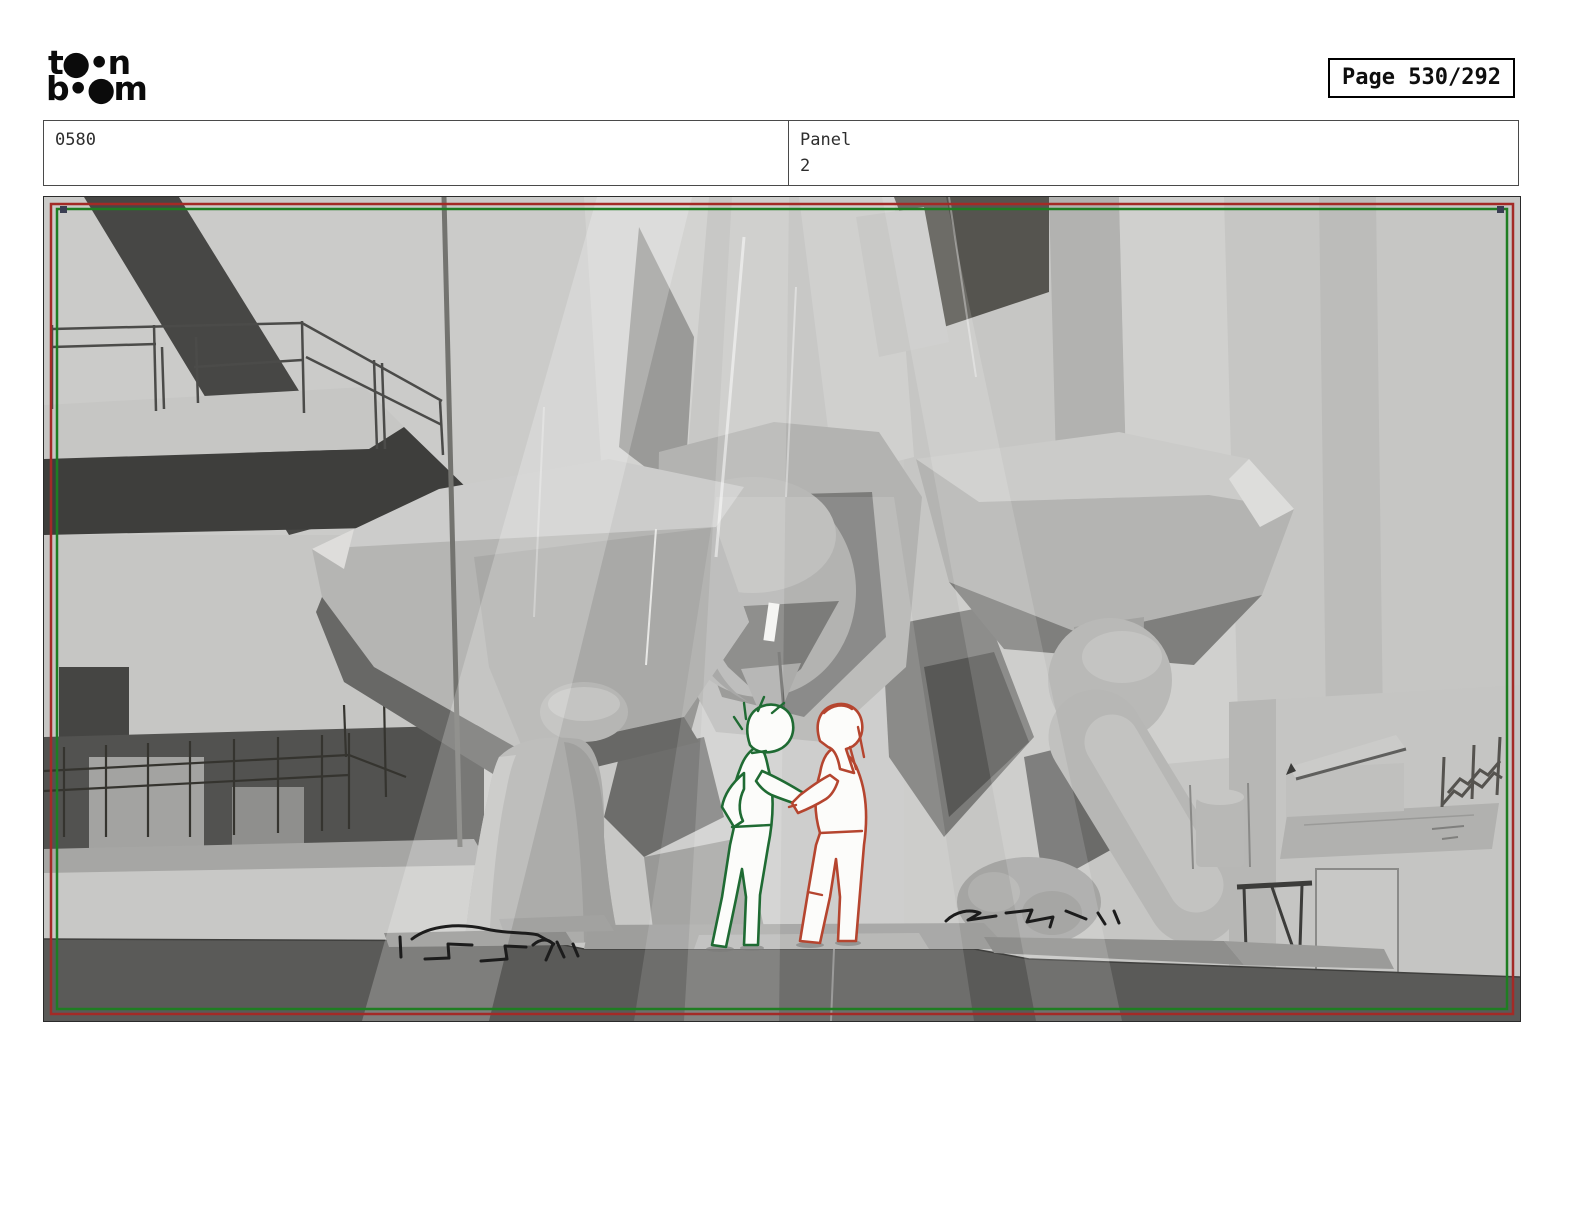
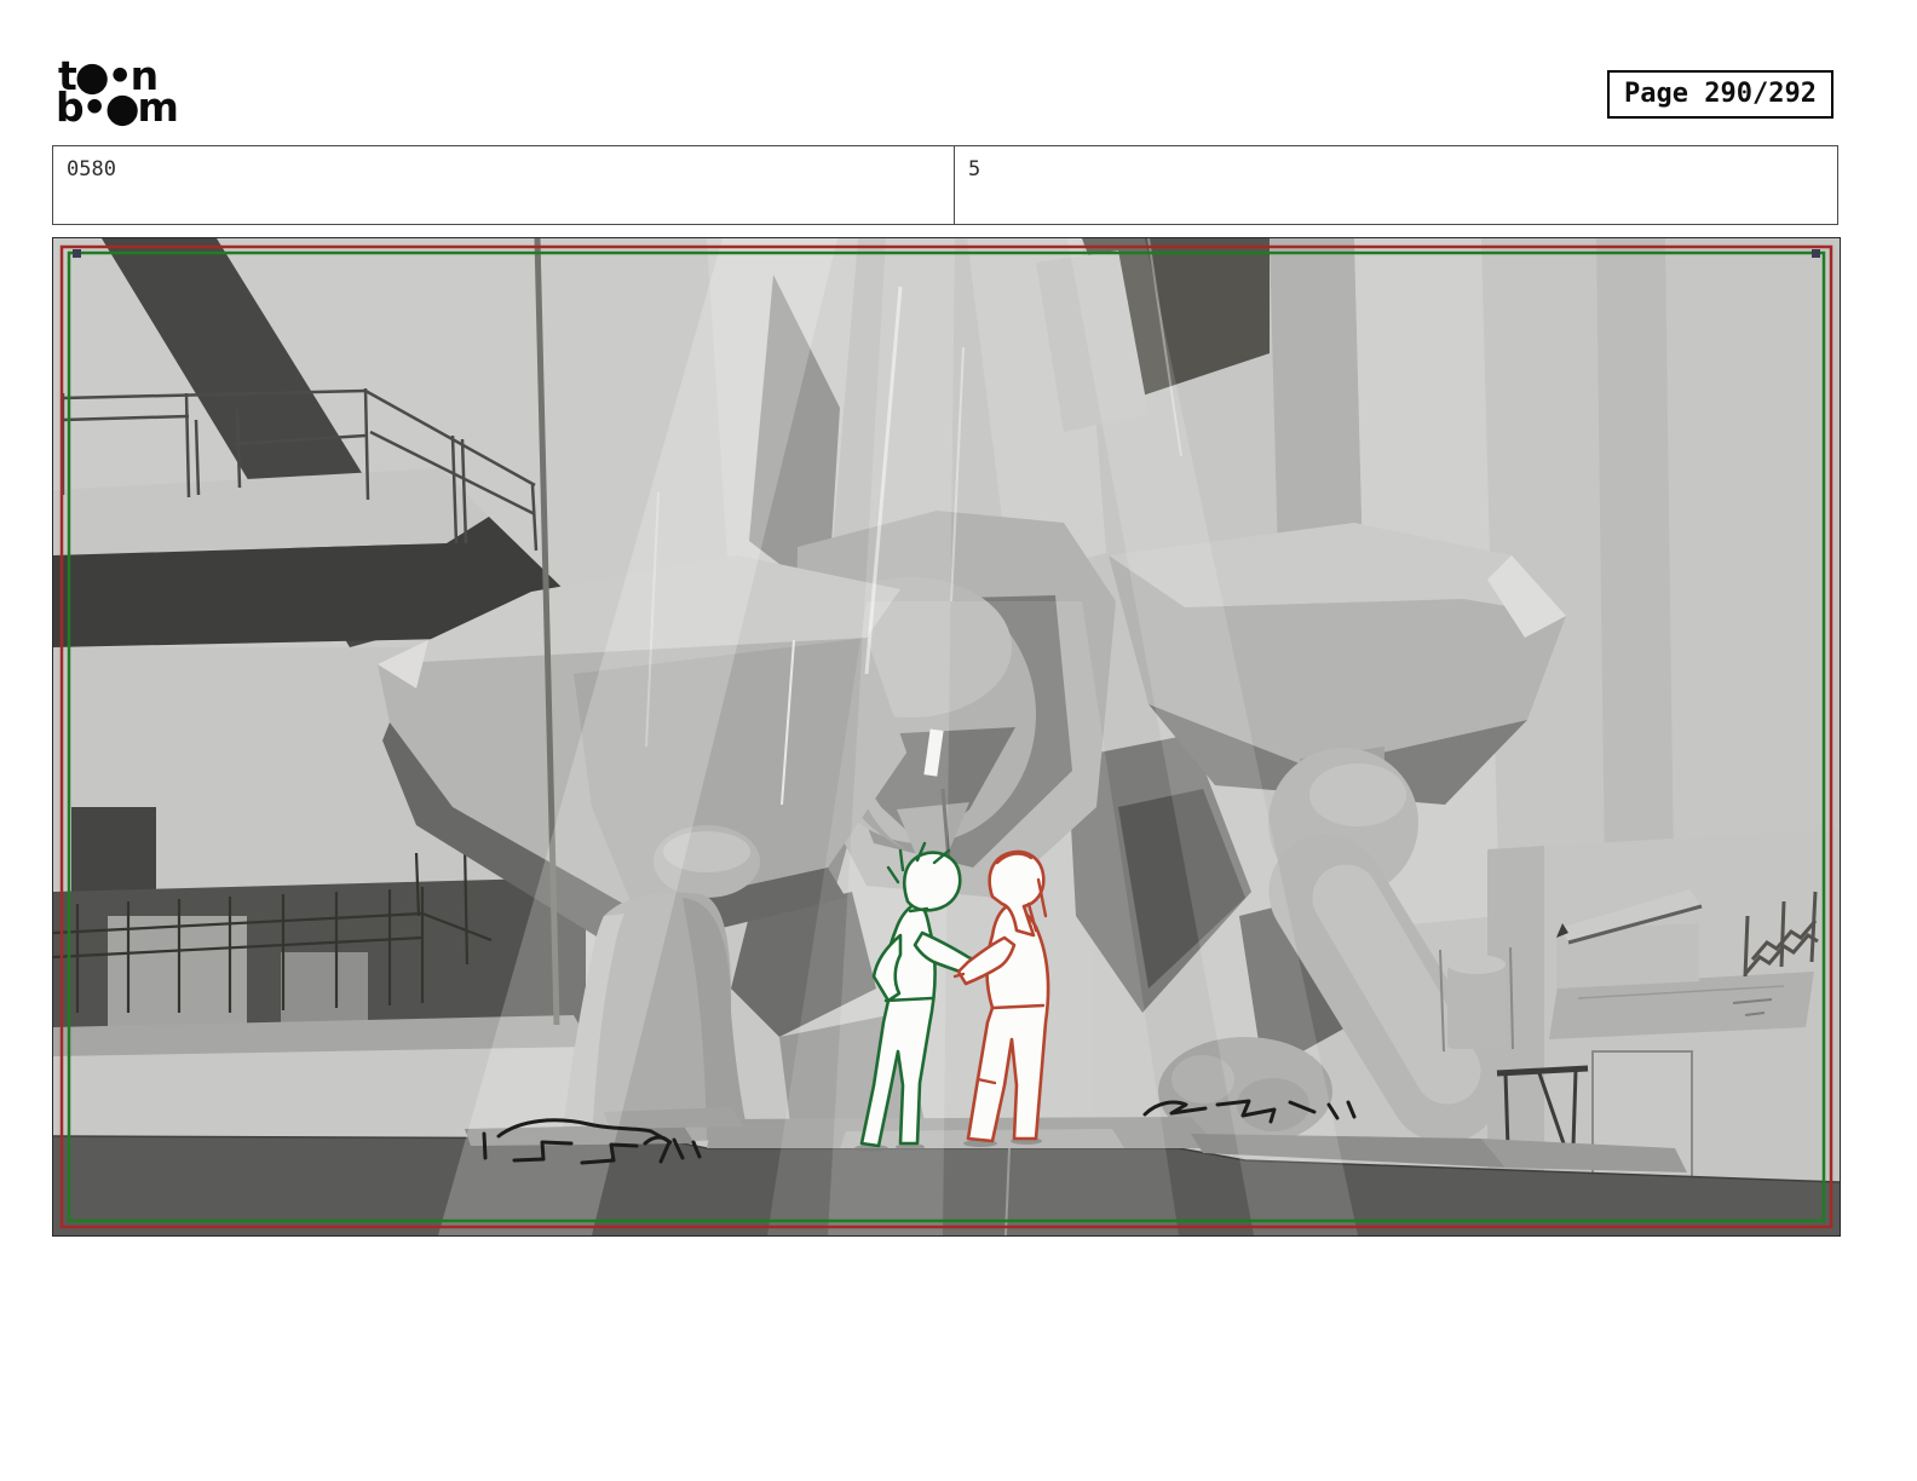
  t●•n
  b•●m
- Page 530/292
+ Page 290/292
  0580
- Panel
- 2
+ 5
